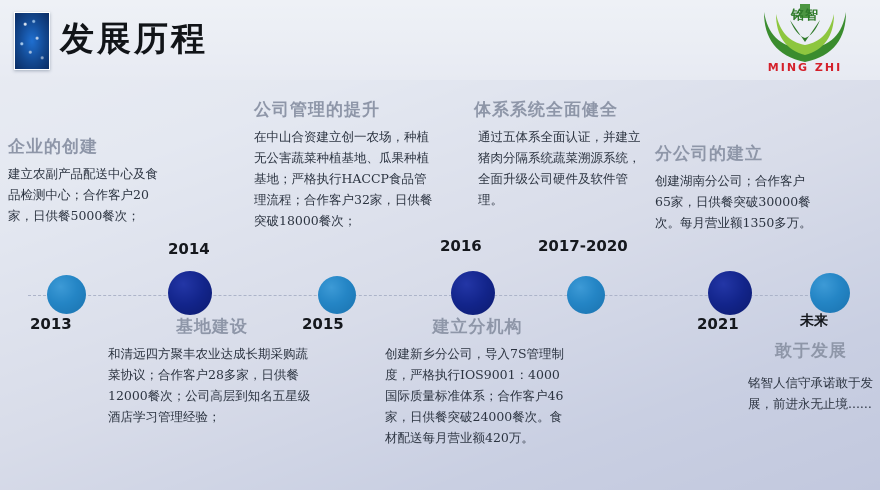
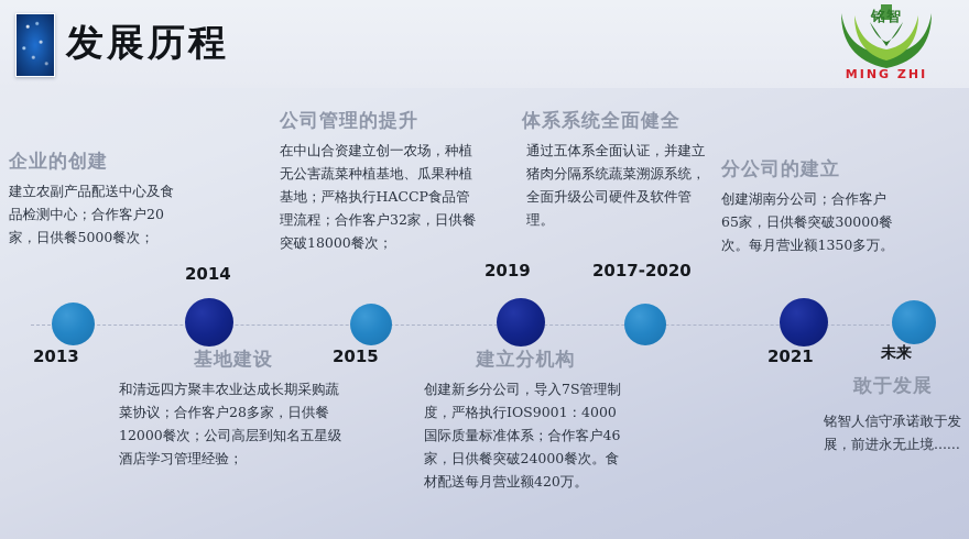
  发展历程
  铭智
  MING ZHI
  2013
  2014
  2015
- 2016
+ 2019
  2017-2020
  2021
  未来
  企业的创建
  建立农副产品配送中心及食品检测中心；合作客户20家，日供餐5000餐次；
  基地建设
  和清远四方聚丰农业达成长期采购蔬菜协议；合作客户28多家，日供餐12000餐次；公司高层到知名五星级酒店学习管理经验；
  公司管理的提升
  在中山合资建立创一农场，种植无公害蔬菜种植基地、瓜果种植基地；严格执行HACCP食品管理流程；合作客户32家，日供餐突破18000餐次；
  建立分机构
  创建新乡分公司，导入7S管理制度，严格执行IOS9001：4000国际质量标准体系；合作客户46家，日供餐突破24000餐次。食材配送每月营业额420万。
  体系系统全面健全
  通过五体系全面认证，并建立猪肉分隔系统蔬菜溯源系统，全面升级公司硬件及软件管理。
  分公司的建立
  创建湖南分公司；合作客户65家，日供餐突破30000餐次。每月营业额1350多万。
  敢于发展
  铭智人信守承诺敢于发展，前进永无止境......
